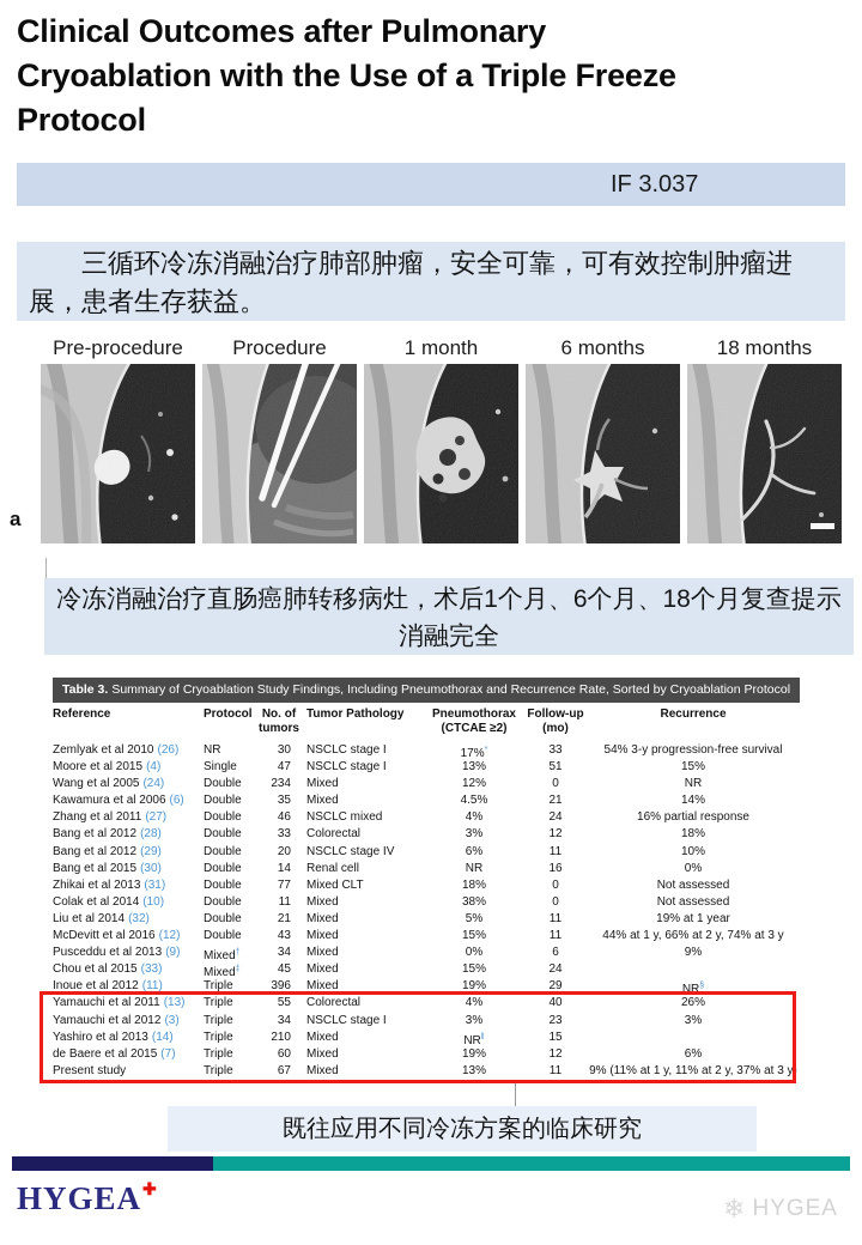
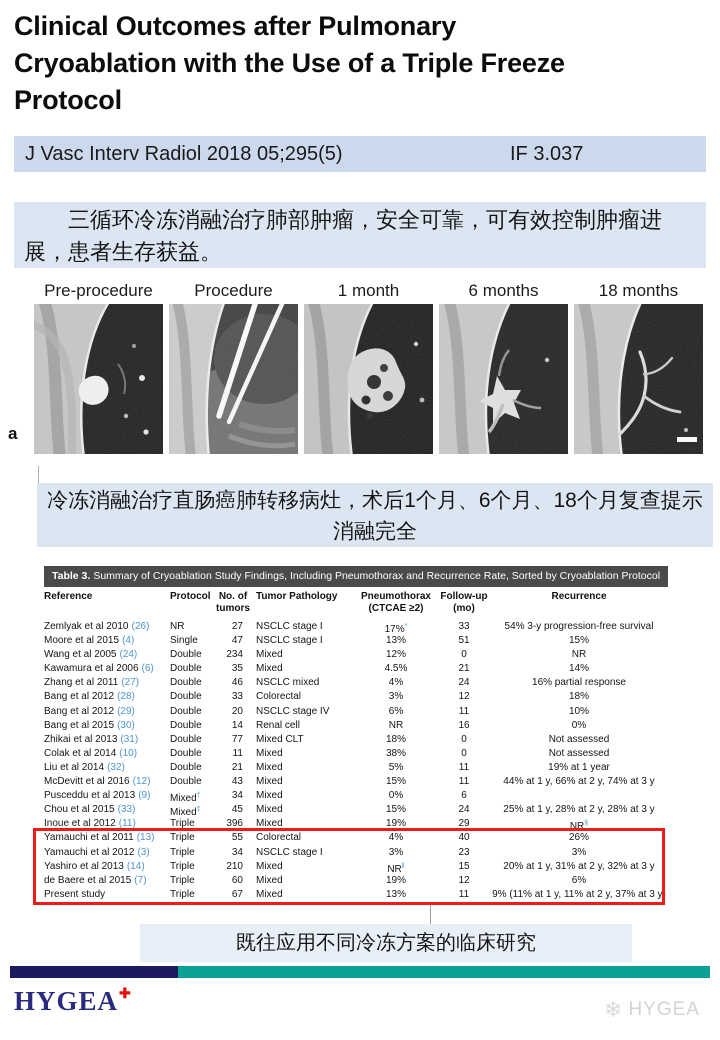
  Clinical Outcomes after Pulmonary
  Cryoablation with the Use of a Triple Freeze
  Protocol
+ J Vasc Interv Radiol 2018 05;295(5)
  IF 3.037
  三循环冷冻消融治疗肺部肿瘤，安全可靠，可有效控制肿瘤进展，患者生存获益。
  Pre-procedure
  Procedure
  1 month
  6 months
  18 months
  a
  冷冻消融治疗直肠癌肺转移病灶，术后1个月、6个月、18个月复查提示
  消融完全
  Table 3. Summary of Cryoablation Study Findings, Including Pneumothorax and Recurrence Rate, Sorted by Cryoablation Protocol
  Reference
  Protocol
  No. of
  tumors
  Tumor Pathology
  Pneumothorax
  (CTCAE ≥2)
  Follow-up
  (mo)
  Recurrence
  Zemlyak et al 2010 (26)
  NR
- 30
+ 27
  NSCLC stage I
  17%
  33
  54% 3-y progression-free survival
  Moore et al 2015 (4)
  Single
  47
  NSCLC stage I
  13%
  51
  15%
  Wang et al 2005 (24)
  Double
  234
  Mixed
  12%
  0
  NR
  Kawamura et al 2006 (6)
  Double
  35
  Mixed
  4.5%
  21
  14%
  Zhang et al 2011 (27)
  Double
  46
  NSCLC mixed
  4%
  24
  16% partial response
  Bang et al 2012 (28)
  Double
  33
  Colorectal
  3%
  12
  18%
  Bang et al 2012 (29)
  Double
  20
  NSCLC stage IV
  6%
  11
  10%
  Bang et al 2015 (30)
  Double
  14
  Renal cell
  NR
  16
  0%
  Zhikai et al 2013 (31)
  Double
  77
  Mixed CLT
  18%
  0
  Not assessed
  Colak et al 2014 (10)
  Double
  11
  Mixed
  38%
  0
  Not assessed
  Liu et al 2014 (32)
  Double
  21
  Mixed
  5%
  11
  19% at 1 year
  McDevitt et al 2016 (12)
  Double
  43
  Mixed
  15%
  11
  44% at 1 y, 66% at 2 y, 74% at 3 y
  Pusceddu et al 2013 (9)
  Mixed
  34
  Mixed
  0%
  6
- 9%
  Chou et al 2015 (33)
  Mixed
  45
  Mixed
  15%
  24
+ 25% at 1 y, 28% at 2 y, 28% at 3 y
  Inoue et al 2012 (11)
  Triple
  396
  Mixed
  19%
  29
  Yamauchi et al 2011 (13)
  Triple
  55
  Colorectal
  4%
  40
  26%
  Yamauchi et al 2012 (3)
  Triple
  34
  NSCLC stage I
  3%
  23
  3%
  Yashiro et al 2013 (14)
  Triple
  210
  Mixed
  15
+ 20% at 1 y, 31% at 2 y, 32% at 3 y
  de Baere et al 2015 (7)
  Triple
  60
  Mixed
  19%
  12
  6%
  Present study
  Triple
  67
  Mixed
  13%
  11
  9% (11% at 1 y, 11% at 2 y, 37% at 3 y)
  既往应用不同冷冻方案的临床研究
  HYGEA✚
  ❄
  HYGEA
